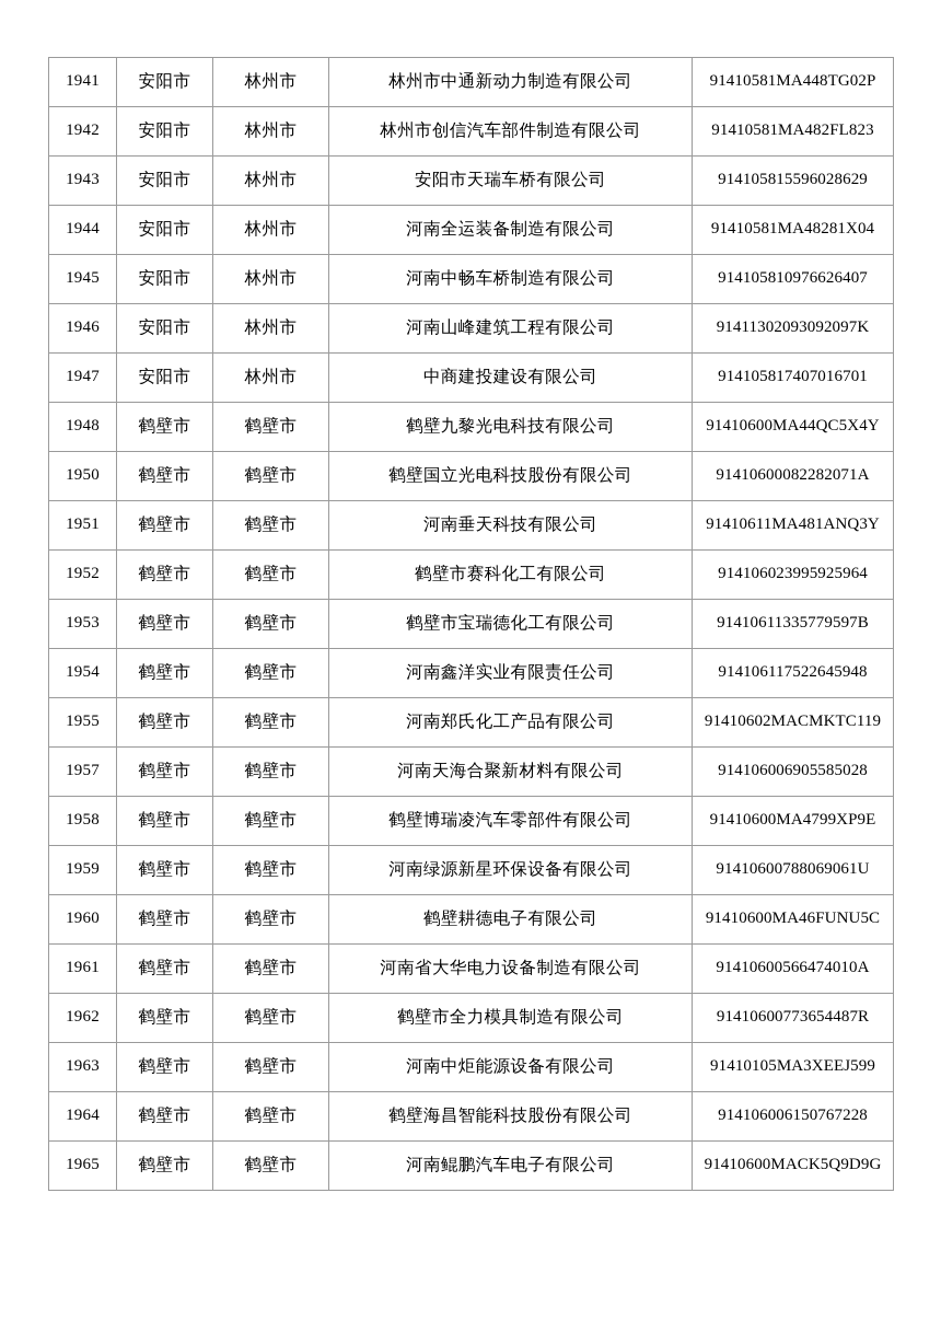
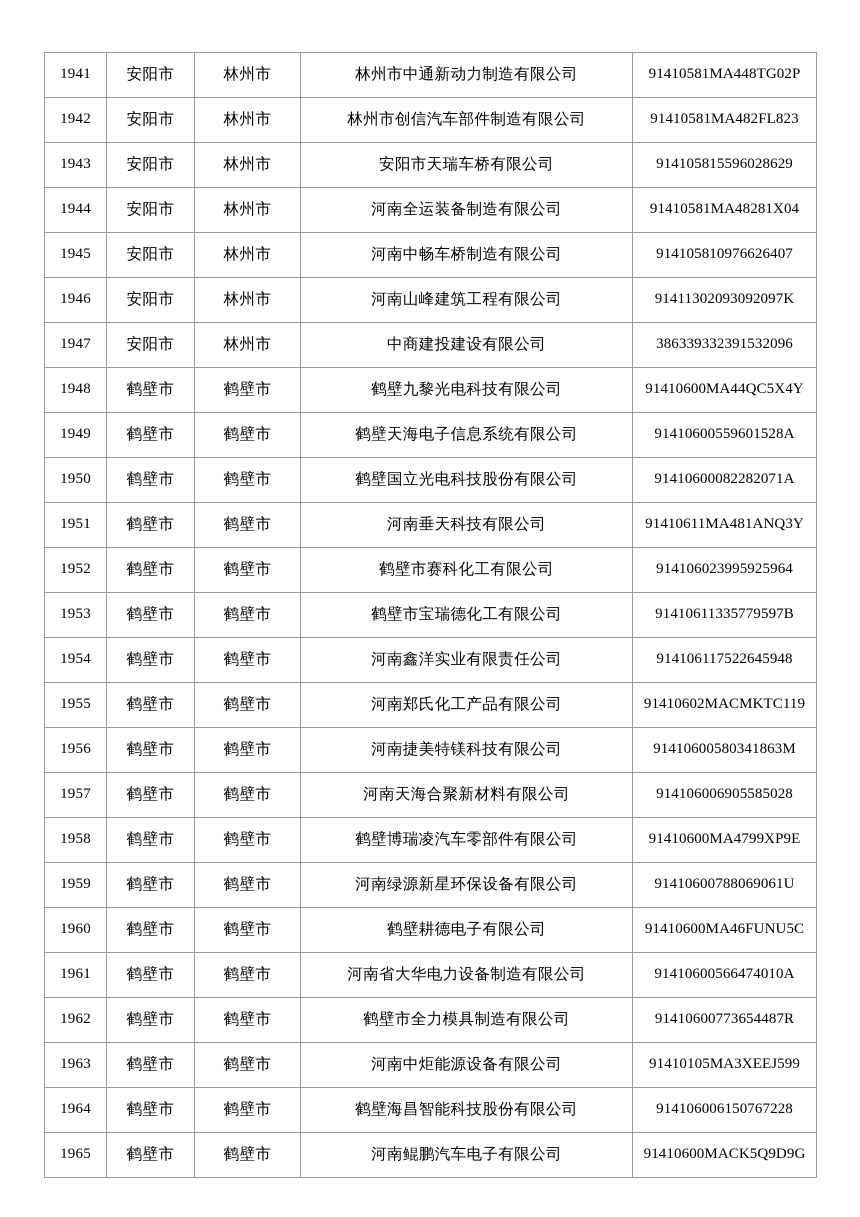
  1941	安阳市	林州市	林州市中通新动力制造有限公司	91410581MA448TG02P
  1942	安阳市	林州市	林州市创信汽车部件制造有限公司	91410581MA482FL823
  1943	安阳市	林州市	安阳市天瑞车桥有限公司	914105815596028629
  1944	安阳市	林州市	河南全运装备制造有限公司	91410581MA48281X04
  1945	安阳市	林州市	河南中畅车桥制造有限公司	914105810976626407
  1946	安阳市	林州市	河南山峰建筑工程有限公司	91411302093092097K
- 1947	安阳市	林州市	中商建投建设有限公司	914105817407016701
+ 1947	安阳市	林州市	中商建投建设有限公司	386339332391532096
  1948	鹤壁市	鹤壁市	鹤壁九黎光电科技有限公司	91410600MA44QC5X4Y
+ 1949	鹤壁市	鹤壁市	鹤壁天海电子信息系统有限公司	91410600559601528A
  1950	鹤壁市	鹤壁市	鹤壁国立光电科技股份有限公司	91410600082282071A
  1951	鹤壁市	鹤壁市	河南垂天科技有限公司	91410611MA481ANQ3Y
  1952	鹤壁市	鹤壁市	鹤壁市赛科化工有限公司	914106023995925964
  1953	鹤壁市	鹤壁市	鹤壁市宝瑞德化工有限公司	91410611335779597B
  1954	鹤壁市	鹤壁市	河南鑫洋实业有限责任公司	914106117522645948
  1955	鹤壁市	鹤壁市	河南郑氏化工产品有限公司	91410602MACMKTC119
+ 1956	鹤壁市	鹤壁市	河南捷美特镁科技有限公司	91410600580341863M
  1957	鹤壁市	鹤壁市	河南天海合聚新材料有限公司	914106006905585028
  1958	鹤壁市	鹤壁市	鹤壁博瑞凌汽车零部件有限公司	91410600MA4799XP9E
  1959	鹤壁市	鹤壁市	河南绿源新星环保设备有限公司	91410600788069061U
  1960	鹤壁市	鹤壁市	鹤壁耕德电子有限公司	91410600MA46FUNU5C
  1961	鹤壁市	鹤壁市	河南省大华电力设备制造有限公司	91410600566474010A
  1962	鹤壁市	鹤壁市	鹤壁市全力模具制造有限公司	91410600773654487R
  1963	鹤壁市	鹤壁市	河南中炬能源设备有限公司	91410105MA3XEEJ599
  1964	鹤壁市	鹤壁市	鹤壁海昌智能科技股份有限公司	914106006150767228
  1965	鹤壁市	鹤壁市	河南鲲鹏汽车电子有限公司	91410600MACK5Q9D9G
